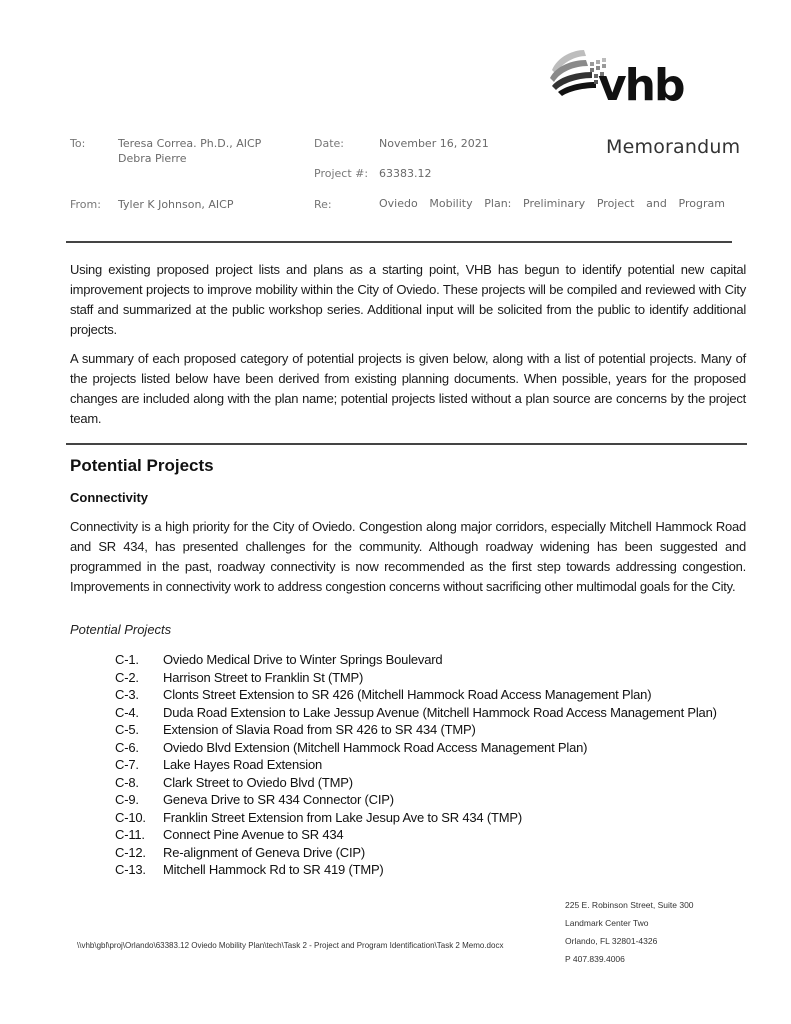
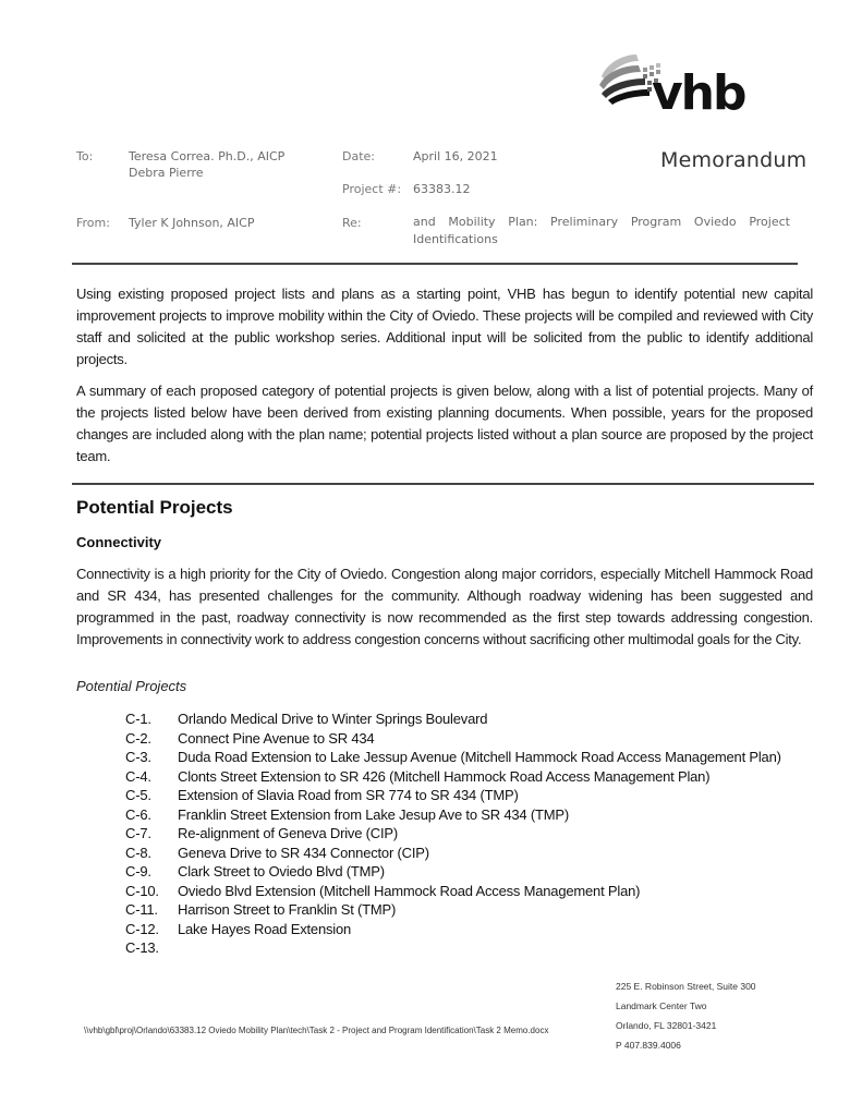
  vhb
  Memorandum
  To:
  Teresa Correa. Ph.D., AICP
  Debra Pierre
  From:
  Tyler K Johnson, AICP
  Date:
- November 16, 2021
+ April 16, 2021
  Project #:
  63383.12
  Re:
- Oviedo
+ and
  Mobility
  Plan:
  Preliminary
- Project
+ Program
- and
+ Oviedo
- Program
+ Project
+ Identifications
- Using existing proposed project lists and plans as a starting point, VHB has begun to identify potential new capital improvement projects to improve mobility within the City of Oviedo. These projects will be compiled and reviewed with City staff and summarized at the public workshop series. Additional input will be solicited from the public to identify additional projects.
+ Using existing proposed project lists and plans as a starting point, VHB has begun to identify potential new capital improvement projects to improve mobility within the City of Oviedo. These projects will be compiled and reviewed with City staff and solicited at the public workshop series. Additional input will be solicited from the public to identify additional projects.
- A summary of each proposed category of potential projects is given below, along with a list of potential projects. Many of the projects listed below have been derived from existing planning documents. When possible, years for the proposed changes are included along with the plan name; potential projects listed without a plan source are concerns by the project team.
+ A summary of each proposed category of potential projects is given below, along with a list of potential projects. Many of the projects listed below have been derived from existing planning documents. When possible, years for the proposed changes are included along with the plan name; potential projects listed without a plan source are proposed by the project team.
  Potential Projects
  Connectivity
  Connectivity is a high priority for the City of Oviedo. Congestion along major corridors, especially Mitchell Hammock Road and SR 434, has presented challenges for the community. Although roadway widening has been suggested and programmed in the past, roadway connectivity is now recommended as the first step towards addressing congestion. Improvements in connectivity work to address congestion concerns without sacrificing other multimodal goals for the City.
  Potential Projects
  C-1.
- Oviedo Medical Drive to Winter Springs Boulevard
+ Orlando Medical Drive to Winter Springs Boulevard
  C-2.
- Harrison Street to Franklin St (TMP)
+ Connect Pine Avenue to SR 434
  C-3.
- Clonts Street Extension to SR 426 (Mitchell Hammock Road Access Management Plan)
+ Duda Road Extension to Lake Jessup Avenue (Mitchell Hammock Road Access Management Plan)
  C-4.
- Duda Road Extension to Lake Jessup Avenue (Mitchell Hammock Road Access Management Plan)
+ Clonts Street Extension to SR 426 (Mitchell Hammock Road Access Management Plan)
  C-5.
- Extension of Slavia Road from SR 426 to SR 434 (TMP)
+ Extension of Slavia Road from SR 774 to SR 434 (TMP)
  C-6.
- Oviedo Blvd Extension (Mitchell Hammock Road Access Management Plan)
+ Franklin Street Extension from Lake Jesup Ave to SR 434 (TMP)
  C-7.
- Lake Hayes Road Extension
+ Re-alignment of Geneva Drive (CIP)
  C-8.
- Clark Street to Oviedo Blvd (TMP)
+ Geneva Drive to SR 434 Connector (CIP)
  C-9.
- Geneva Drive to SR 434 Connector (CIP)
+ Clark Street to Oviedo Blvd (TMP)
  C-10.
- Franklin Street Extension from Lake Jesup Ave to SR 434 (TMP)
+ Oviedo Blvd Extension (Mitchell Hammock Road Access Management Plan)
  C-11.
- Connect Pine Avenue to SR 434
+ Harrison Street to Franklin St (TMP)
  C-12.
- Re-alignment of Geneva Drive (CIP)
+ Lake Hayes Road Extension
  C-13.
- Mitchell Hammock Rd to SR 419 (TMP)
  \\vhb\gbl\proj\Orlando\63383.12 Oviedo Mobility Plan\tech\Task 2 - Project and Program Identification\Task 2 Memo.docx
  225 E. Robinson Street, Suite 300
  Landmark Center Two
- Orlando, FL 32801-4326
+ Orlando, FL 32801-3421
  P 407.839.4006
